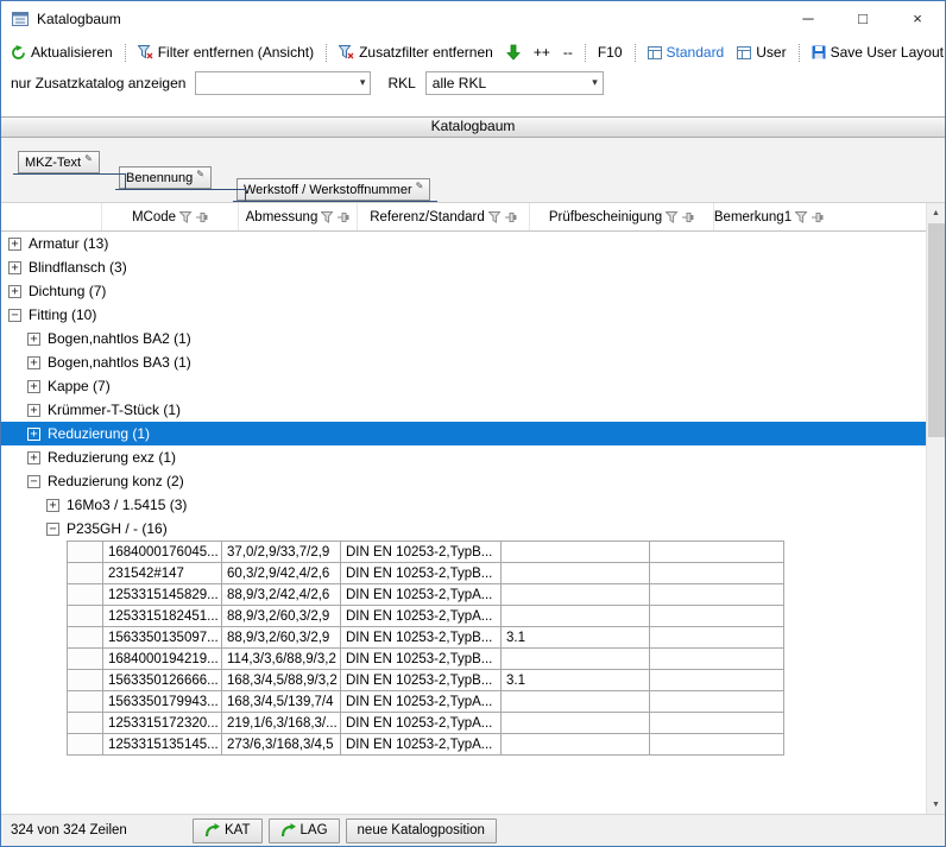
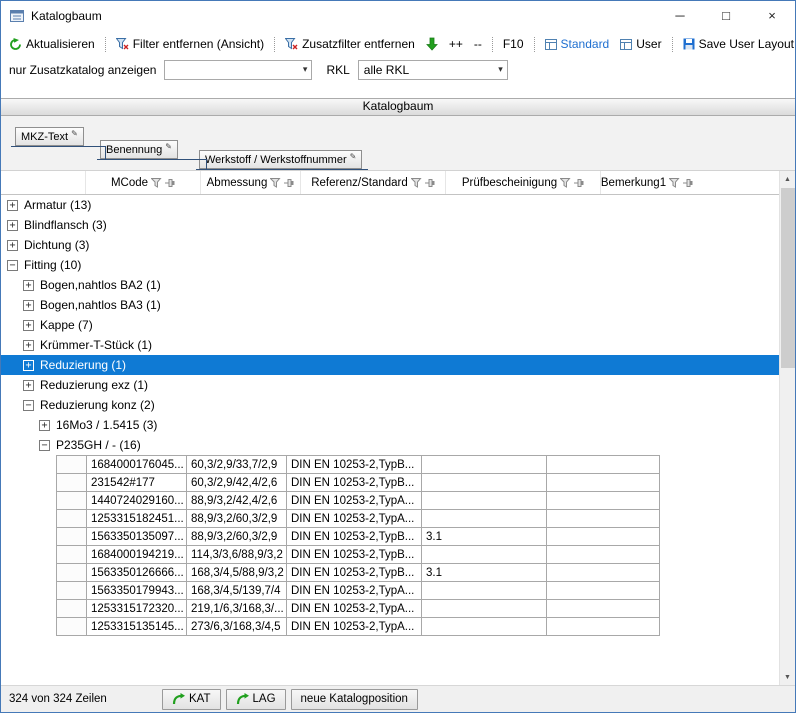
  Katalogbaum
  ─
  □
  ×
  Aktualisieren
  Filter entfernen (Ansicht)
  Zusatzfilter entfernen
  ++
  --
  F10
  Standard
  User
  Save User Layout
  nur Zusatzkatalog anzeigen
  ▾
  RKL
  alle RKL
  ▾
  Katalogbaum
  MKZ-Text
  ✎
  Benennung
  ✎
  Werkstoff / Werkstoffnummer
  ✎
  MCode
  Abmessung
  Referenz/Standard
  Prüfbescheinigung
  Bemerkung1
  +
  Armatur (13)
  +
  Blindflansch (3)
  +
- Dichtung (7)
+ Dichtung (3)
  −
  Fitting (10)
  +
  Bogen,nahtlos BA2 (1)
  +
  Bogen,nahtlos BA3 (1)
  +
  Kappe (7)
  +
  Krümmer-T-Stück (1)
  +
  Reduzierung (1)
  +
  Reduzierung exz (1)
  −
  Reduzierung konz (2)
  +
  16Mo3 / 1.5415 (3)
  −
  P235GH / - (16)
- 	1684000176045...	37,0/2,9/33,7/2,9	DIN EN 10253-2,TypB...
+ 	1684000176045...	60,3/2,9/33,7/2,9	DIN EN 10253-2,TypB...
- 	231542#147	60,3/2,9/42,4/2,6	DIN EN 10253-2,TypB...
+ 	231542#177	60,3/2,9/42,4/2,6	DIN EN 10253-2,TypB...
- 	1253315145829...	88,9/3,2/42,4/2,6	DIN EN 10253-2,TypA...
+ 	1440724029160...	88,9/3,2/42,4/2,6	DIN EN 10253-2,TypA...
  	1253315182451...	88,9/3,2/60,3/2,9	DIN EN 10253-2,TypA...
  	1563350135097...	88,9/3,2/60,3/2,9	DIN EN 10253-2,TypB...	3.1
  	1684000194219...	114,3/3,6/88,9/3,2	DIN EN 10253-2,TypB...
  	1563350126666...	168,3/4,5/88,9/3,2	DIN EN 10253-2,TypB...	3.1
  	1563350179943...	168,3/4,5/139,7/4	DIN EN 10253-2,TypA...
  	1253315172320...	219,1/6,3/168,3/...	DIN EN 10253-2,TypA...
  	1253315135145...	273/6,3/168,3/4,5	DIN EN 10253-2,TypA...
  324 von 324 Zeilen
  KAT
  LAG
  neue Katalogposition
